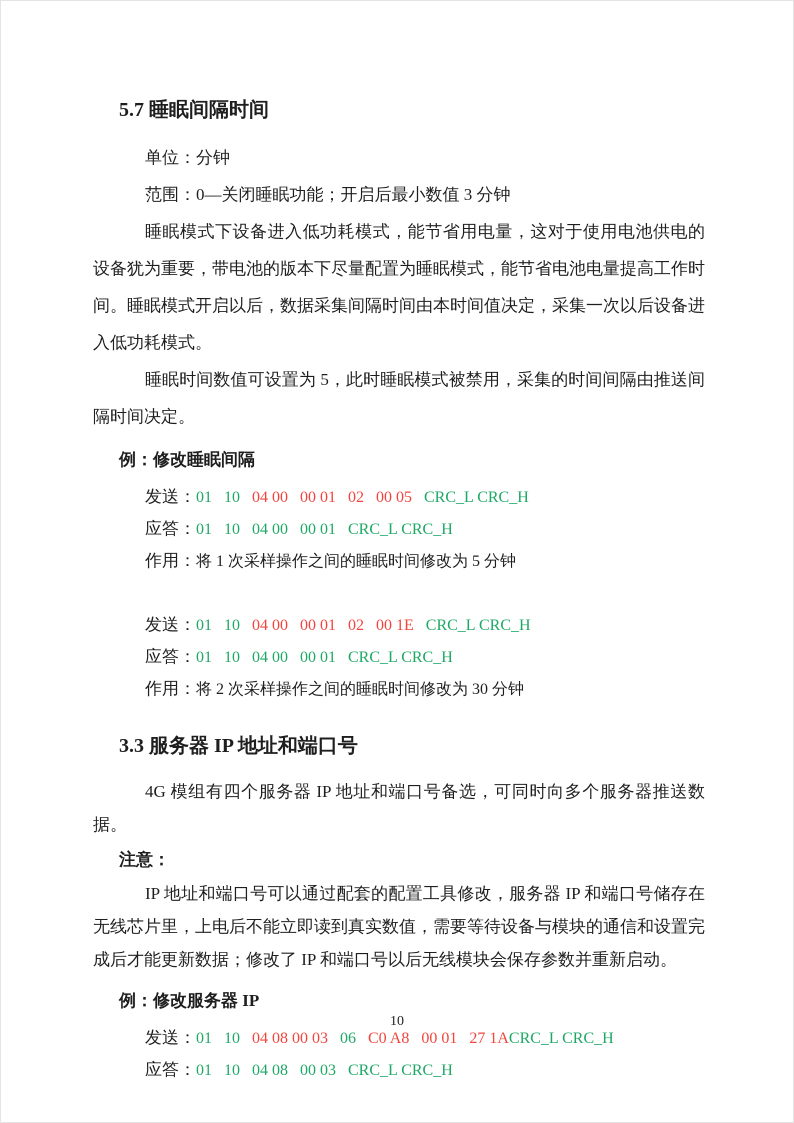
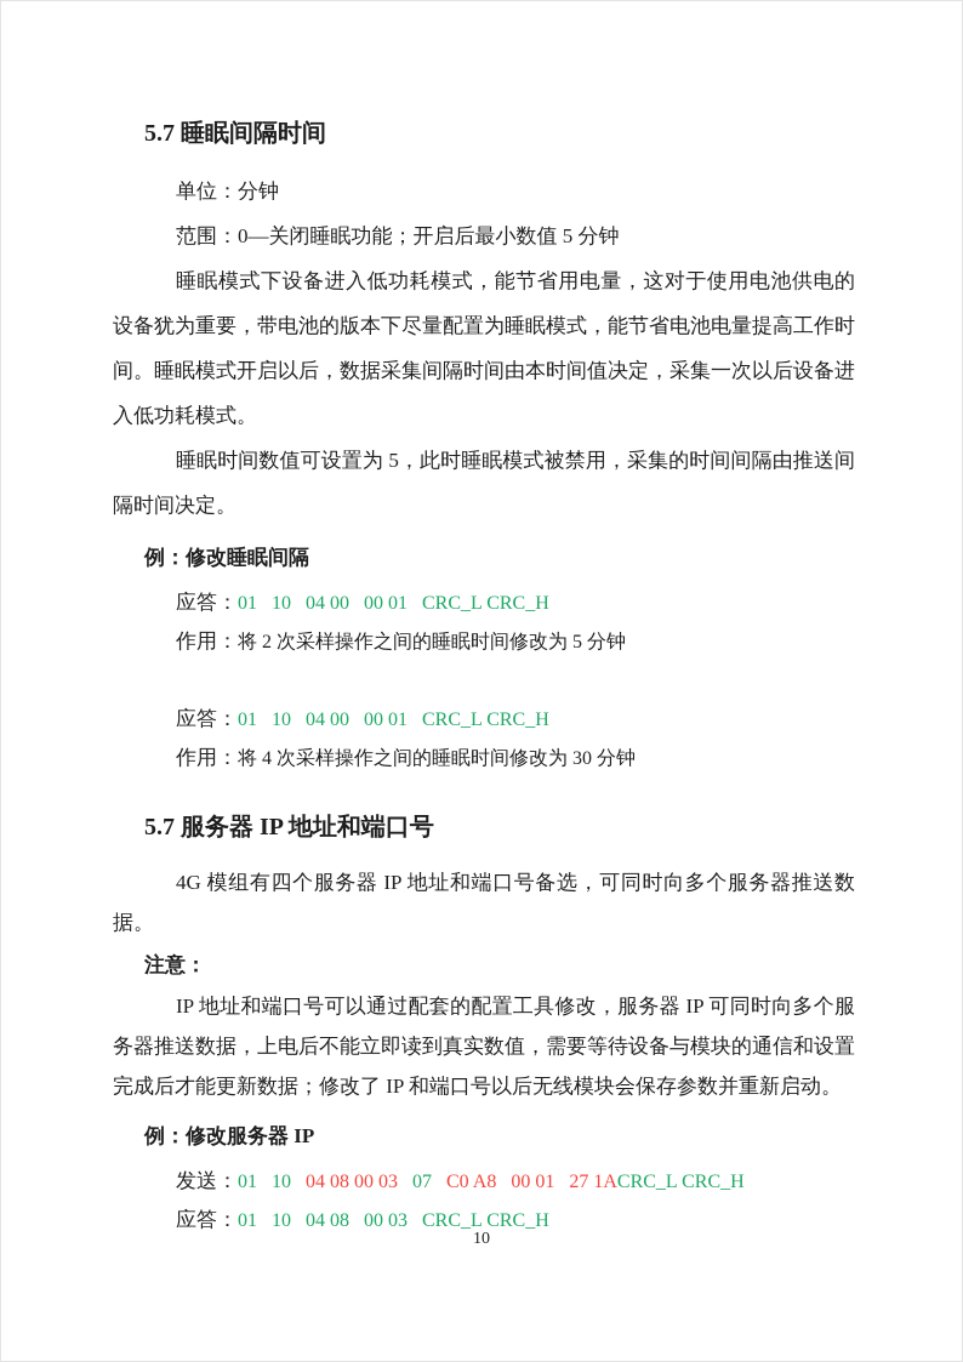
  5.7 睡眠间隔时间
  单位：分钟
- 范围：0—关闭睡眠功能；开启后最小数值 3 分钟
+ 范围：0—关闭睡眠功能；开启后最小数值 5 分钟
  睡眠模式下设备进入低功耗模式，能节省用电量，这对于使用电池供电的设备犹为重要，带电池的版本下尽量配置为睡眠模式，能节省电池电量提高工作时间。睡眠模式开启以后，数据采集间隔时间由本时间值决定，采集一次以后设备进入低功耗模式。
  睡眠时间数值可设置为 5，此时睡眠模式被禁用，采集的时间间隔由推送间隔时间决定。
  例：修改睡眠间隔
- 发送：01 10 04 00 00 01 02 00 05 CRC_L CRC_H
  应答：01 10 04 00 00 01 CRC_L CRC_H
- 作用：将 1 次采样操作之间的睡眠时间修改为 5 分钟
+ 作用：将 2 次采样操作之间的睡眠时间修改为 5 分钟
- 发送：01 10 04 00 00 01 02 00 1E CRC_L CRC_H
  应答：01 10 04 00 00 01 CRC_L CRC_H
- 作用：将 2 次采样操作之间的睡眠时间修改为 30 分钟
+ 作用：将 4 次采样操作之间的睡眠时间修改为 30 分钟
- 3.3 服务器 IP 地址和端口号
+ 5.7 服务器 IP 地址和端口号
  4G 模组有四个服务器 IP 地址和端口号备选，可同时向多个服务器推送数据。
  注意：
- IP 地址和端口号可以通过配套的配置工具修改，服务器 IP 和端口号储存在无线芯片里，上电后不能立即读到真实数值，需要等待设备与模块的通信和设置完成后才能更新数据；修改了 IP 和端口号以后无线模块会保存参数并重新启动。
+ IP 地址和端口号可以通过配套的配置工具修改，服务器 IP 可同时向多个服务器推送数据，上电后不能立即读到真实数值，需要等待设备与模块的通信和设置完成后才能更新数据；修改了 IP 和端口号以后无线模块会保存参数并重新启动。
  例：修改服务器 IP
- 发送：01 10 04 08 00 03 06 C0 A8 00 01 27 1ACRC_L CRC_H
+ 发送：01 10 04 08 00 03 07 C0 A8 00 01 27 1ACRC_L CRC_H
  应答：01 10 04 08 00 03 CRC_L CRC_H
  10
